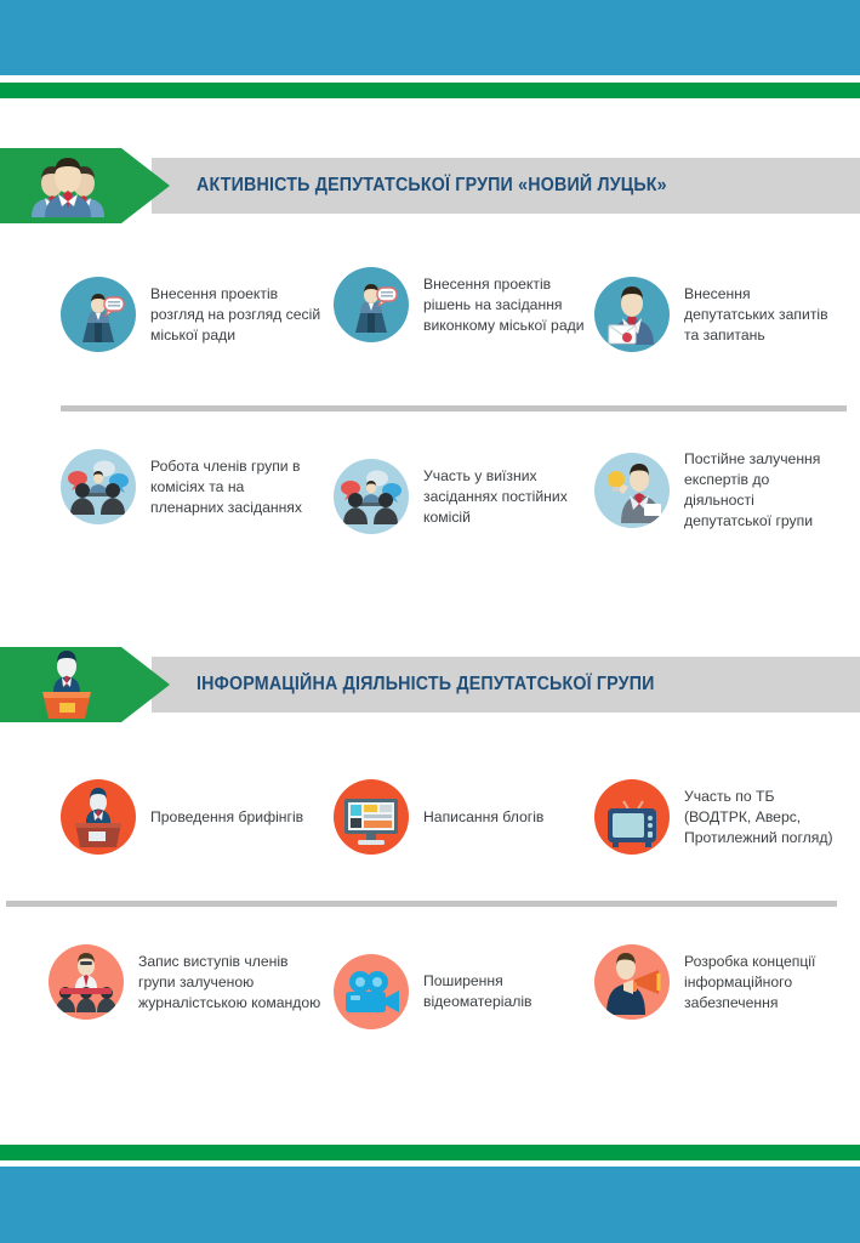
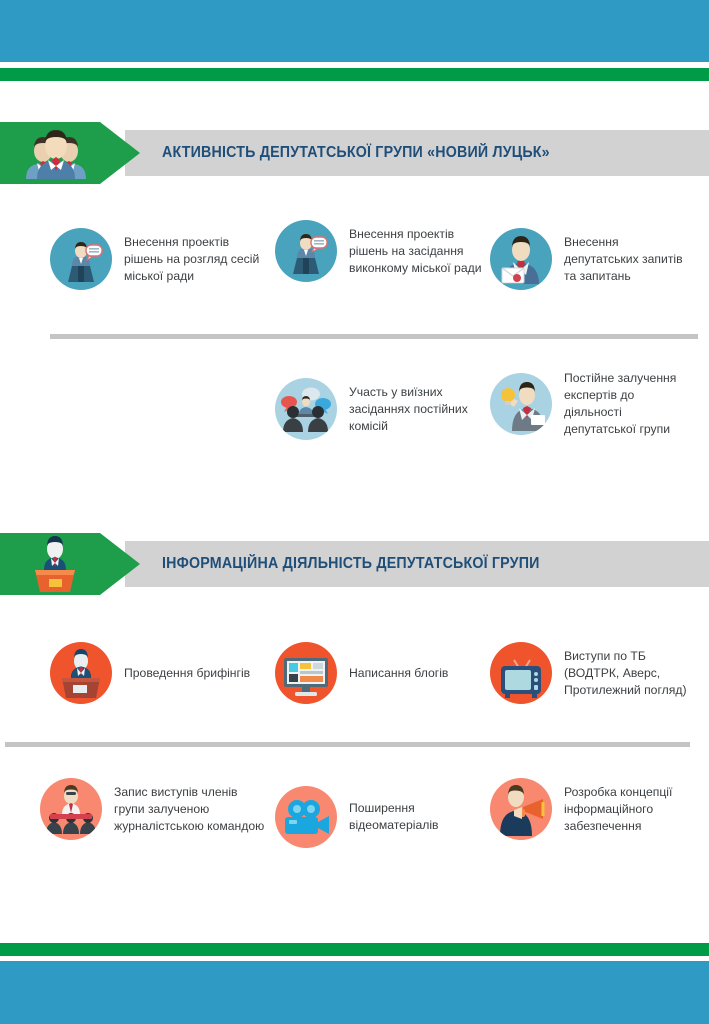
  АКТИВНІСТЬ ДЕПУТАТСЬКОЇ ГРУПИ «НОВИЙ ЛУЦЬК»
- Внесення проектів розгляд на розгляд сесій міської ради
+ Внесення проектів рішень на розгляд сесій міської ради
  Внесення проектів рішень на засідання виконкому міської ради
  Внесення депутатських запитів та запитань
- Робота членів групи в комісіях та на пленарних засіданнях
  Участь у виїзних засіданнях постійних комісій
  Постійне залучення експертів до діяльності депутатської групи
  ІНФОРМАЦІЙНА ДІЯЛЬНІСТЬ ДЕПУТАТСЬКОЇ ГРУПИ
  Проведення брифінгів
  Написання блогів
- Участь по ТБ (ВОДТРК, Аверс, Протилежний погляд)
+ Виступи по ТБ (ВОДТРК, Аверс, Протилежний погляд)
  Запис виступів членів групи залученою журналістською командою
  Поширення відеоматеріалів
  Розробка концепції інформаційного забезпечення
